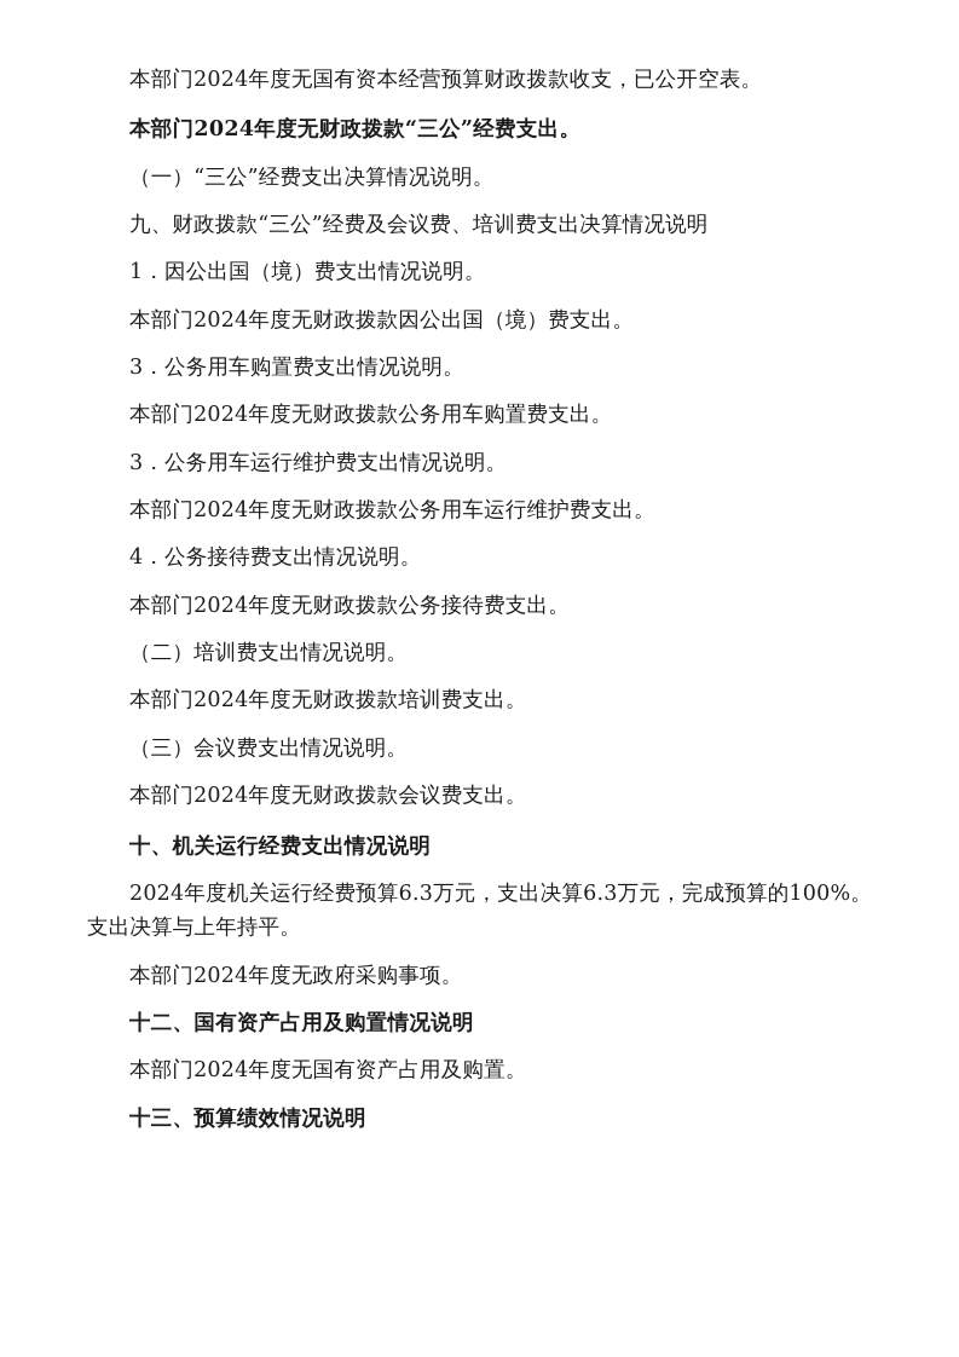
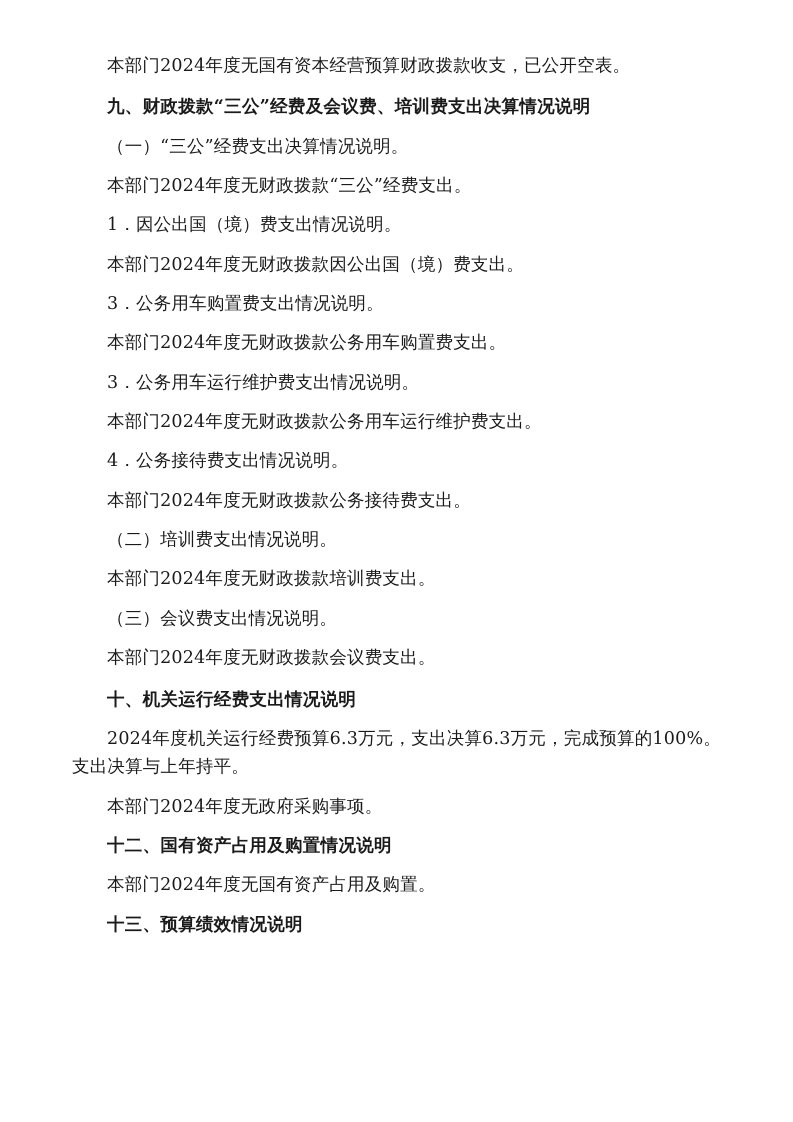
  本部门2024年度无国有资本经营预算财政拨款收支，已公开空表。
- 本部门2024年度无财政拨款“三公”经费支出。
+ 九、财政拨款“三公”经费及会议费、培训费支出决算情况说明
  （一）“三公”经费支出决算情况说明。
- 九、财政拨款“三公”经费及会议费、培训费支出决算情况说明
+ 本部门2024年度无财政拨款“三公”经费支出。
  1．因公出国（境）费支出情况说明。
  本部门2024年度无财政拨款因公出国（境）费支出。
  3．公务用车购置费支出情况说明。
  本部门2024年度无财政拨款公务用车购置费支出。
  3．公务用车运行维护费支出情况说明。
  本部门2024年度无财政拨款公务用车运行维护费支出。
  4．公务接待费支出情况说明。
  本部门2024年度无财政拨款公务接待费支出。
  （二）培训费支出情况说明。
  本部门2024年度无财政拨款培训费支出。
  （三）会议费支出情况说明。
  本部门2024年度无财政拨款会议费支出。
  十、机关运行经费支出情况说明
  2024年度机关运行经费预算6.3万元，支出决算6.3万元，完成预算的100%。支出决算与上年持平。
  本部门2024年度无政府采购事项。
  十二、国有资产占用及购置情况说明
  本部门2024年度无国有资产占用及购置。
  十三、预算绩效情况说明
